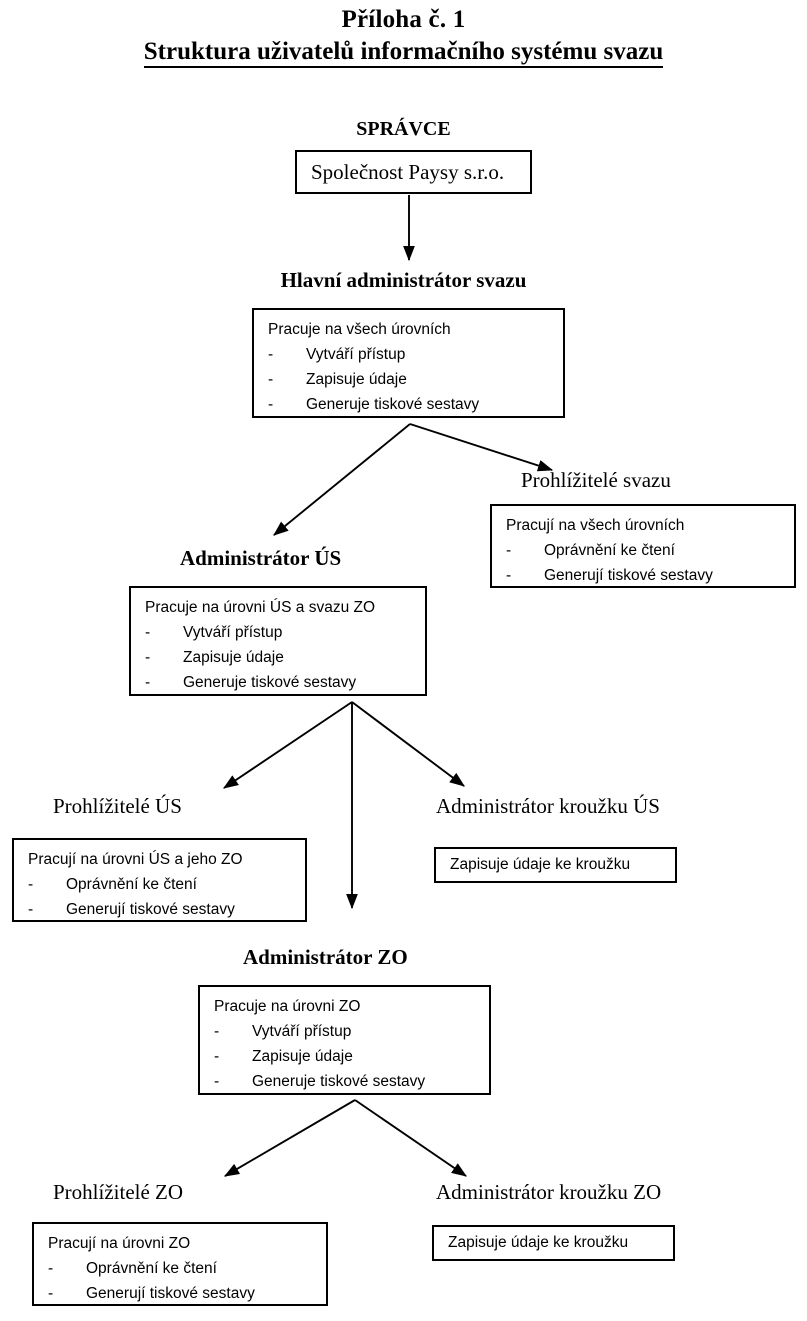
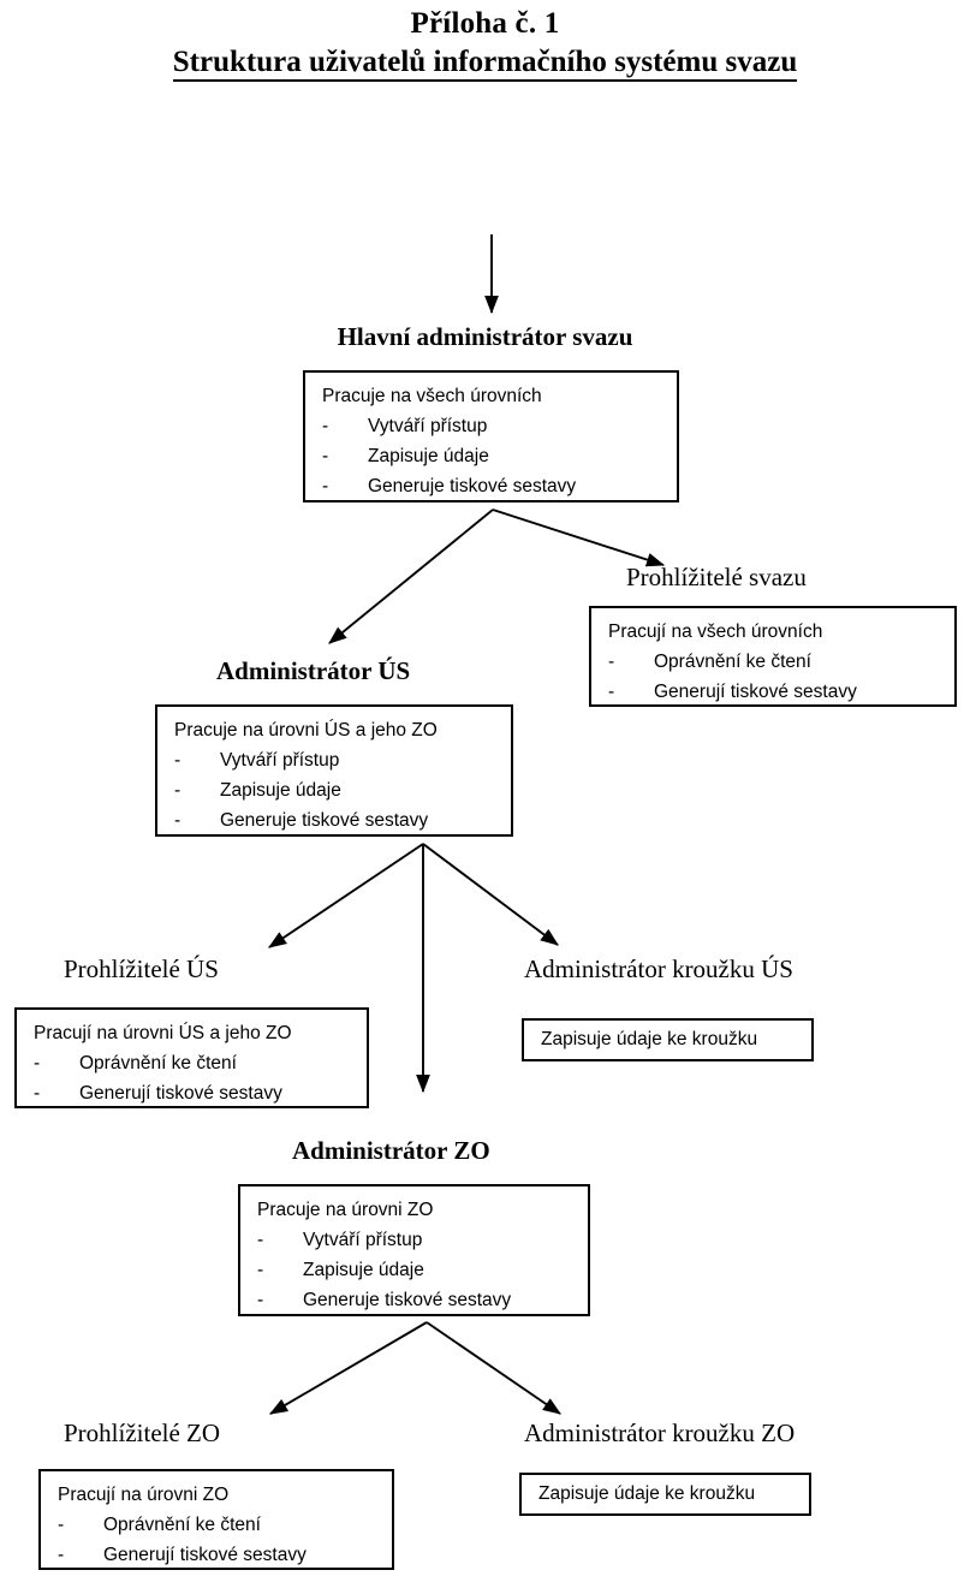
  Příloha č. 1
  Struktura uživatelů informačního systému svazu
- SPRÁVCE
- Společnost Paysy s.r.o.
  Hlavní administrátor svazu
  Pracuje na všech úrovních
  - Vytváří přístup
  - Zapisuje údaje
  - Generuje tiskové sestavy
  Prohlížitelé svazu
  Pracují na všech úrovních
  - Oprávnění ke čtení
  - Generují tiskové sestavy
  Administrátor ÚS
- Pracuje na úrovni ÚS a svazu ZO
+ Pracuje na úrovni ÚS a jeho ZO
  - Vytváří přístup
  - Zapisuje údaje
  - Generuje tiskové sestavy
  Prohlížitelé ÚS
  Pracují na úrovni ÚS a jeho ZO
  - Oprávnění ke čtení
  - Generují tiskové sestavy
  Administrátor kroužku ÚS
  Zapisuje údaje ke kroužku
  Administrátor ZO
  Pracuje na úrovni ZO
  - Vytváří přístup
  - Zapisuje údaje
  - Generuje tiskové sestavy
  Prohlížitelé ZO
  Pracují na úrovni ZO
  - Oprávnění ke čtení
  - Generují tiskové sestavy
  Administrátor kroužku ZO
  Zapisuje údaje ke kroužku
